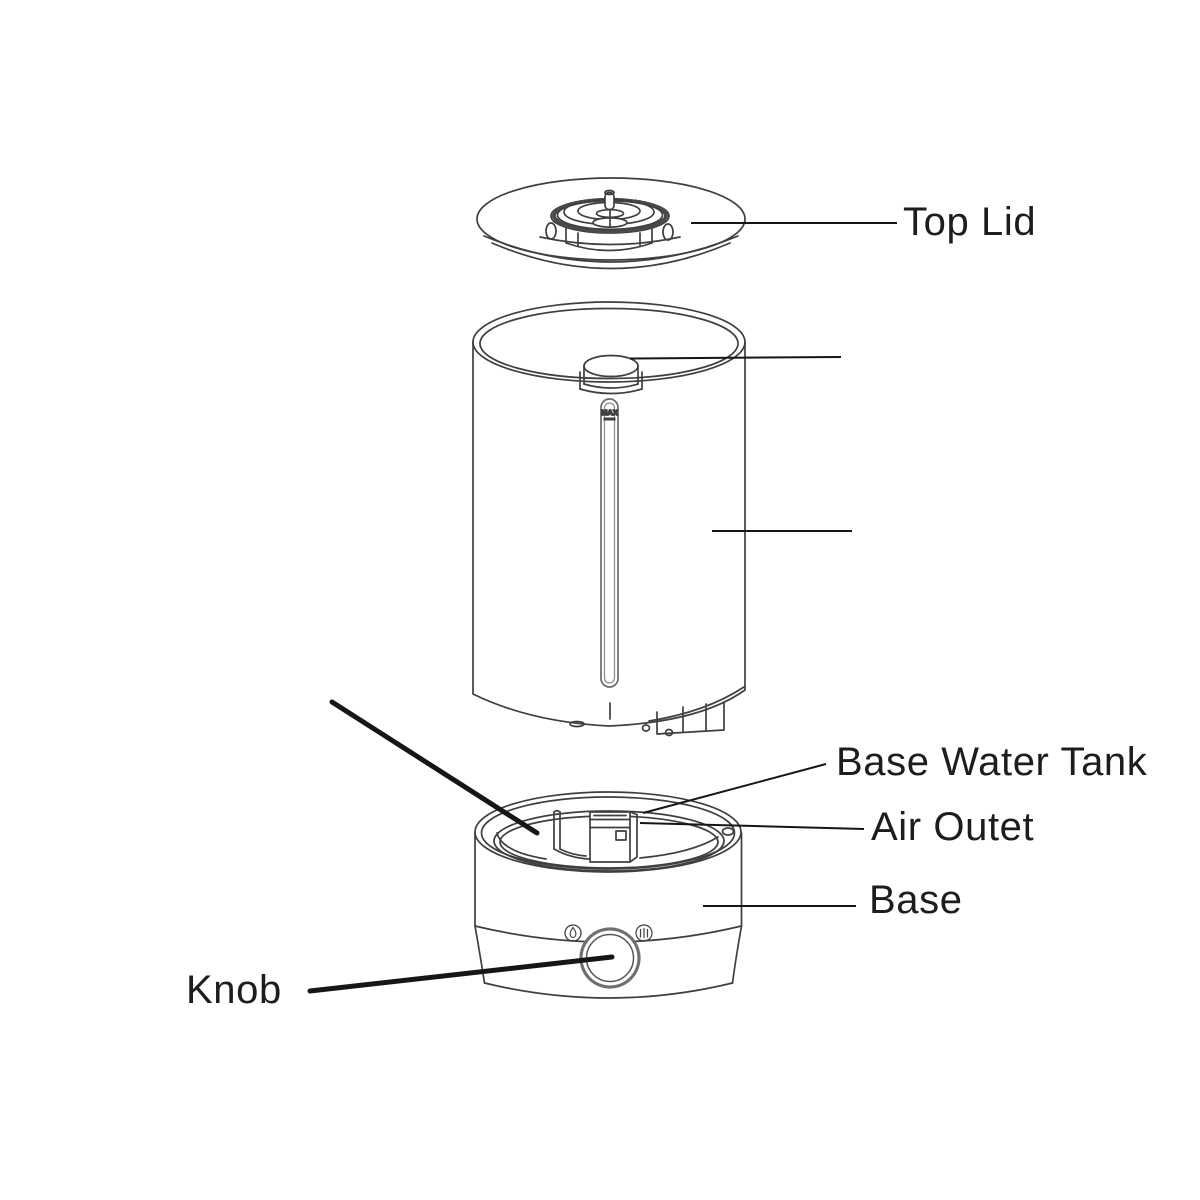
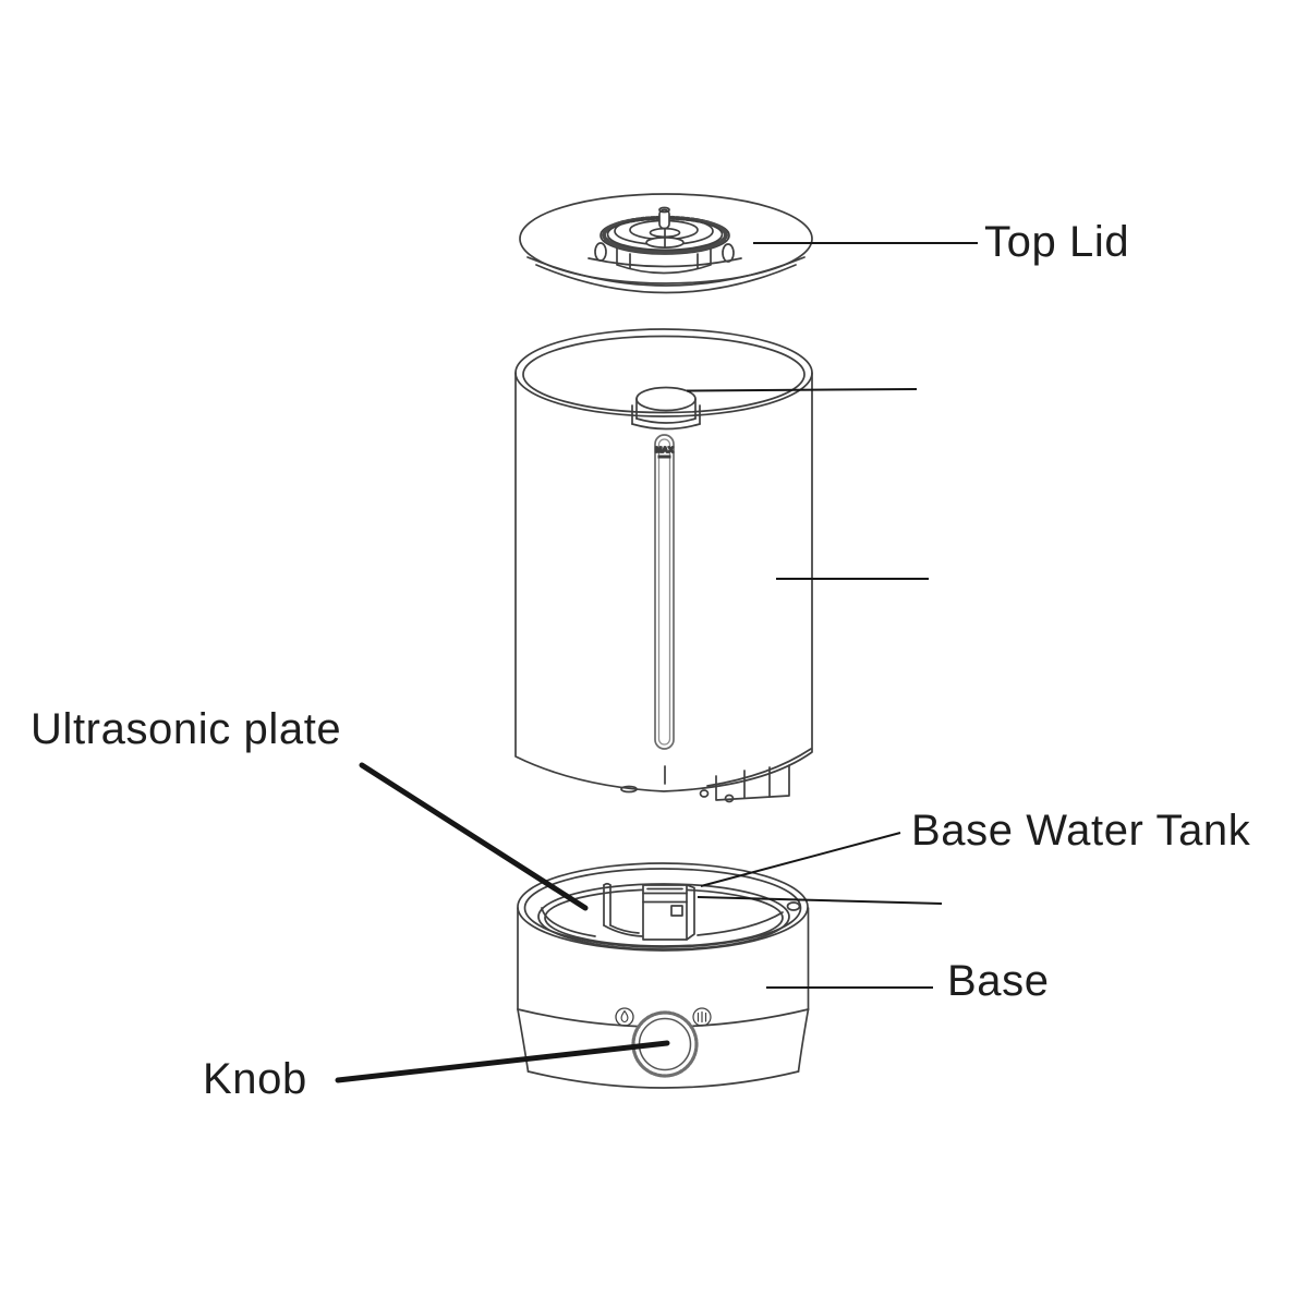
  MAX
  Top Lid
+ Ultrasonic plate
  Base Water Tank
- Air Outet
  Base
  Knob
